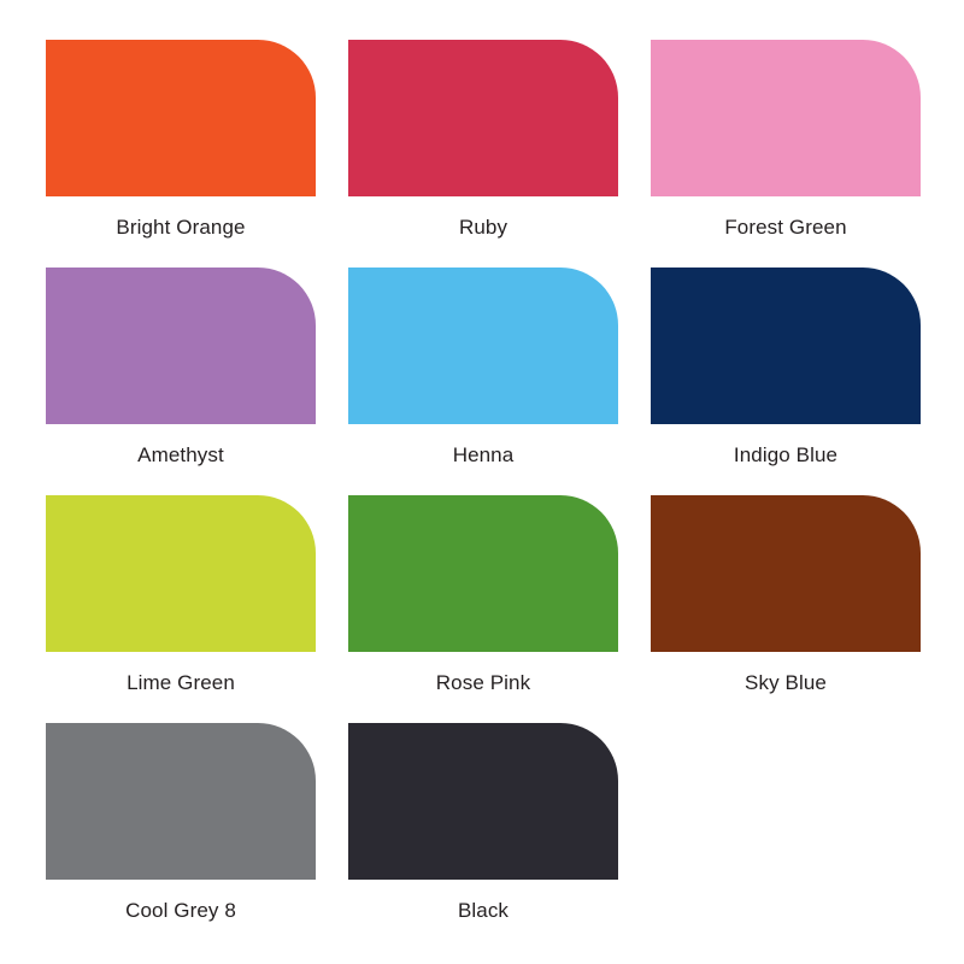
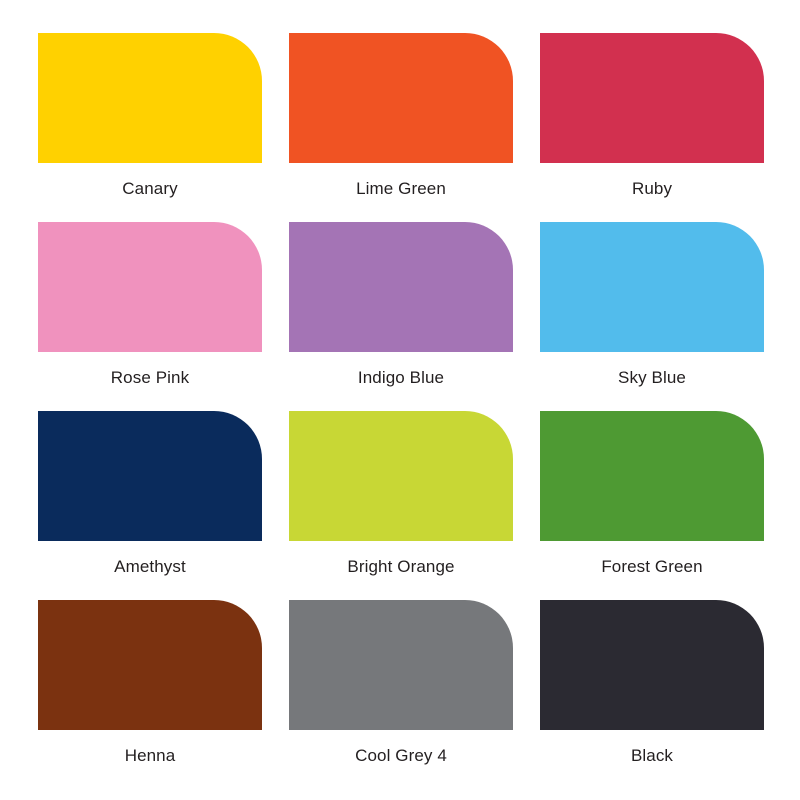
+ Canary
- Bright Orange
+ Lime Green
  Ruby
- Forest Green
+ Rose Pink
- Amethyst
+ Indigo Blue
- Henna
+ Sky Blue
- Indigo Blue
+ Amethyst
- Lime Green
+ Bright Orange
- Rose Pink
+ Forest Green
- Sky Blue
+ Henna
- Cool Grey 8
+ Cool Grey 4
  Black
